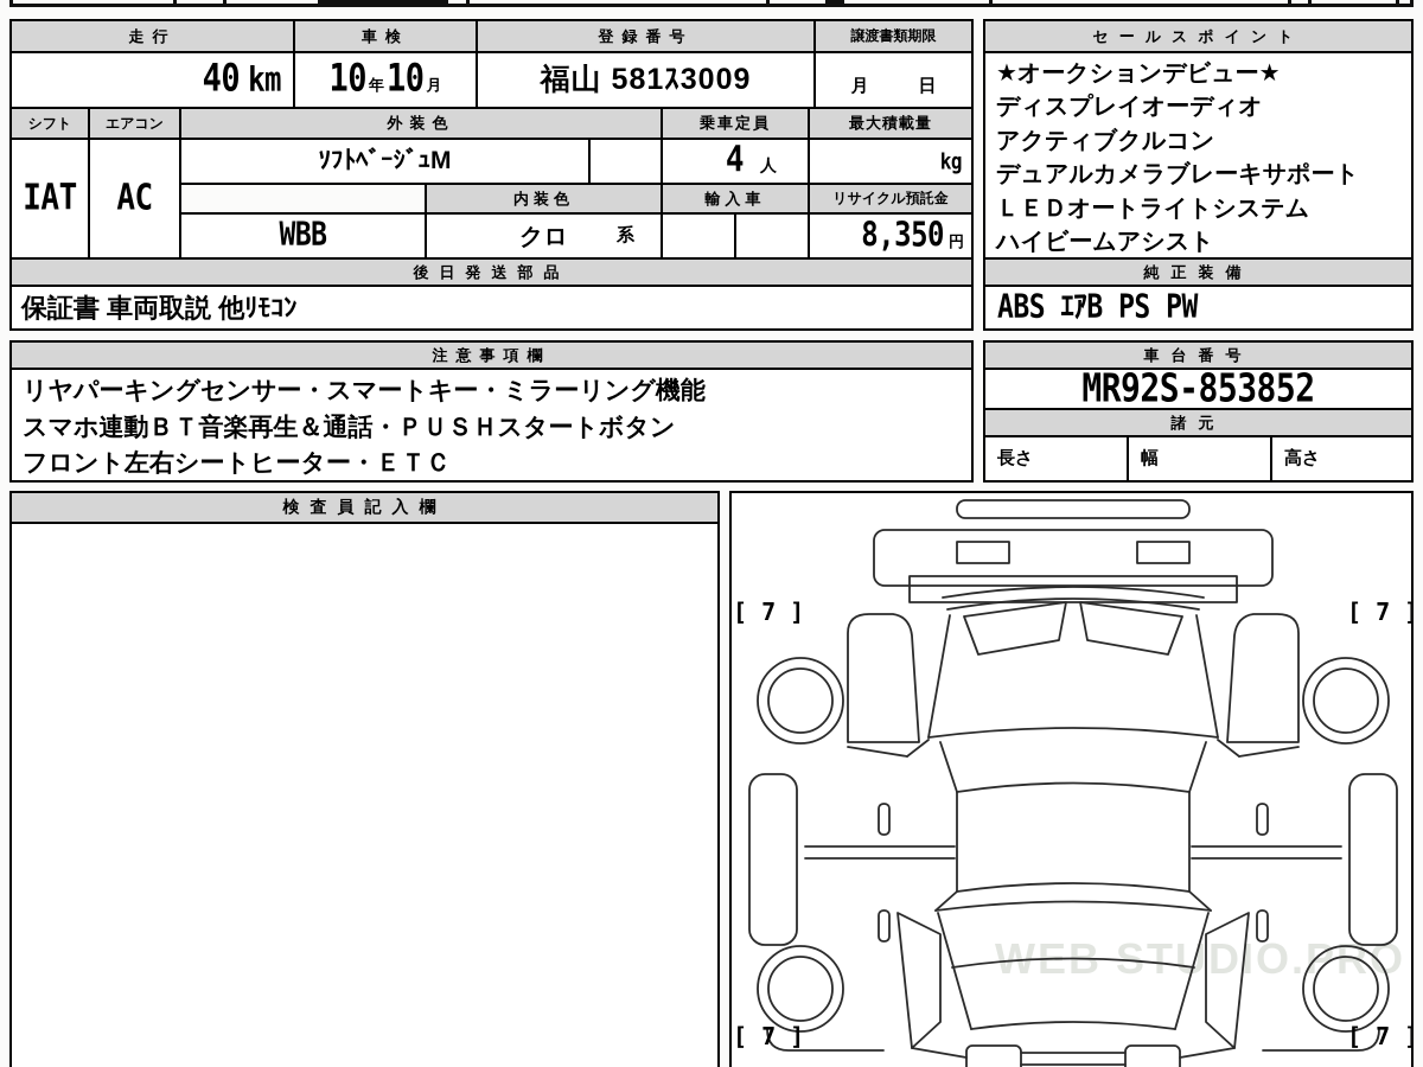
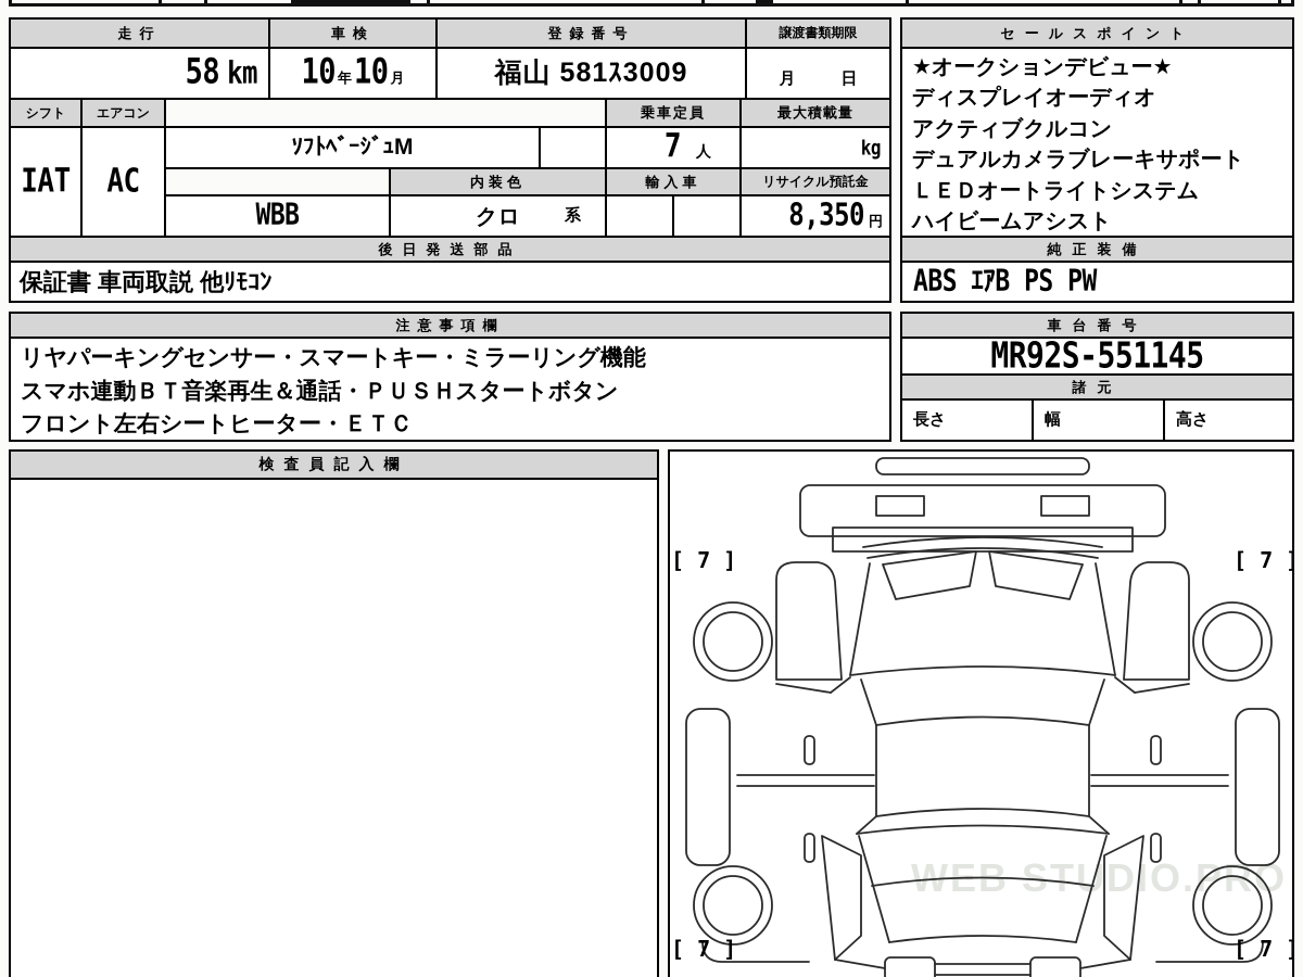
  走行
  車検
  登録番号
  譲渡書類期限
- 40
+ 58
  km
  10
  年
  10
  月
  福山 581ｽ3009
  月
  日
  セールスポイント
  ★オークションデビュー★
  ディスプレイオーディオ
  アクティブクルコン
  デュアルカメラブレーキサポート
  ＬＥＤオートライトシステム
  ハイビームアシスト
  シフト
  エアコン
- 外装色
  乗車定員
  最大積載量
  IAT
  AC
  ｿﾌﾄﾍﾞｰｼﾞｭM
- 4
+ 7
  人
  kg
  内装色
  輸入車
  リサイクル預託金
  WBB
  クロ
  系
  8,350
  円
  後日発送部品
  保証書 車両取説 他ﾘﾓｺﾝ
  純正装備
  ABS ｴｱB PS PW
  注意事項欄
  リヤパーキングセンサー・スマートキー・ミラーリング機能
  スマホ連動ＢＴ音楽再生＆通話・ＰＵＳＨスタートボタン
  フロント左右シートヒーター・ＥＴＣ
  車台番号
- MR92S-853852
+ MR92S-551145
  諸元
  長さ
  幅
  高さ
  検査員記入欄
  W STUDIO.PO
  [ 7 ]
  [ 7 ]
